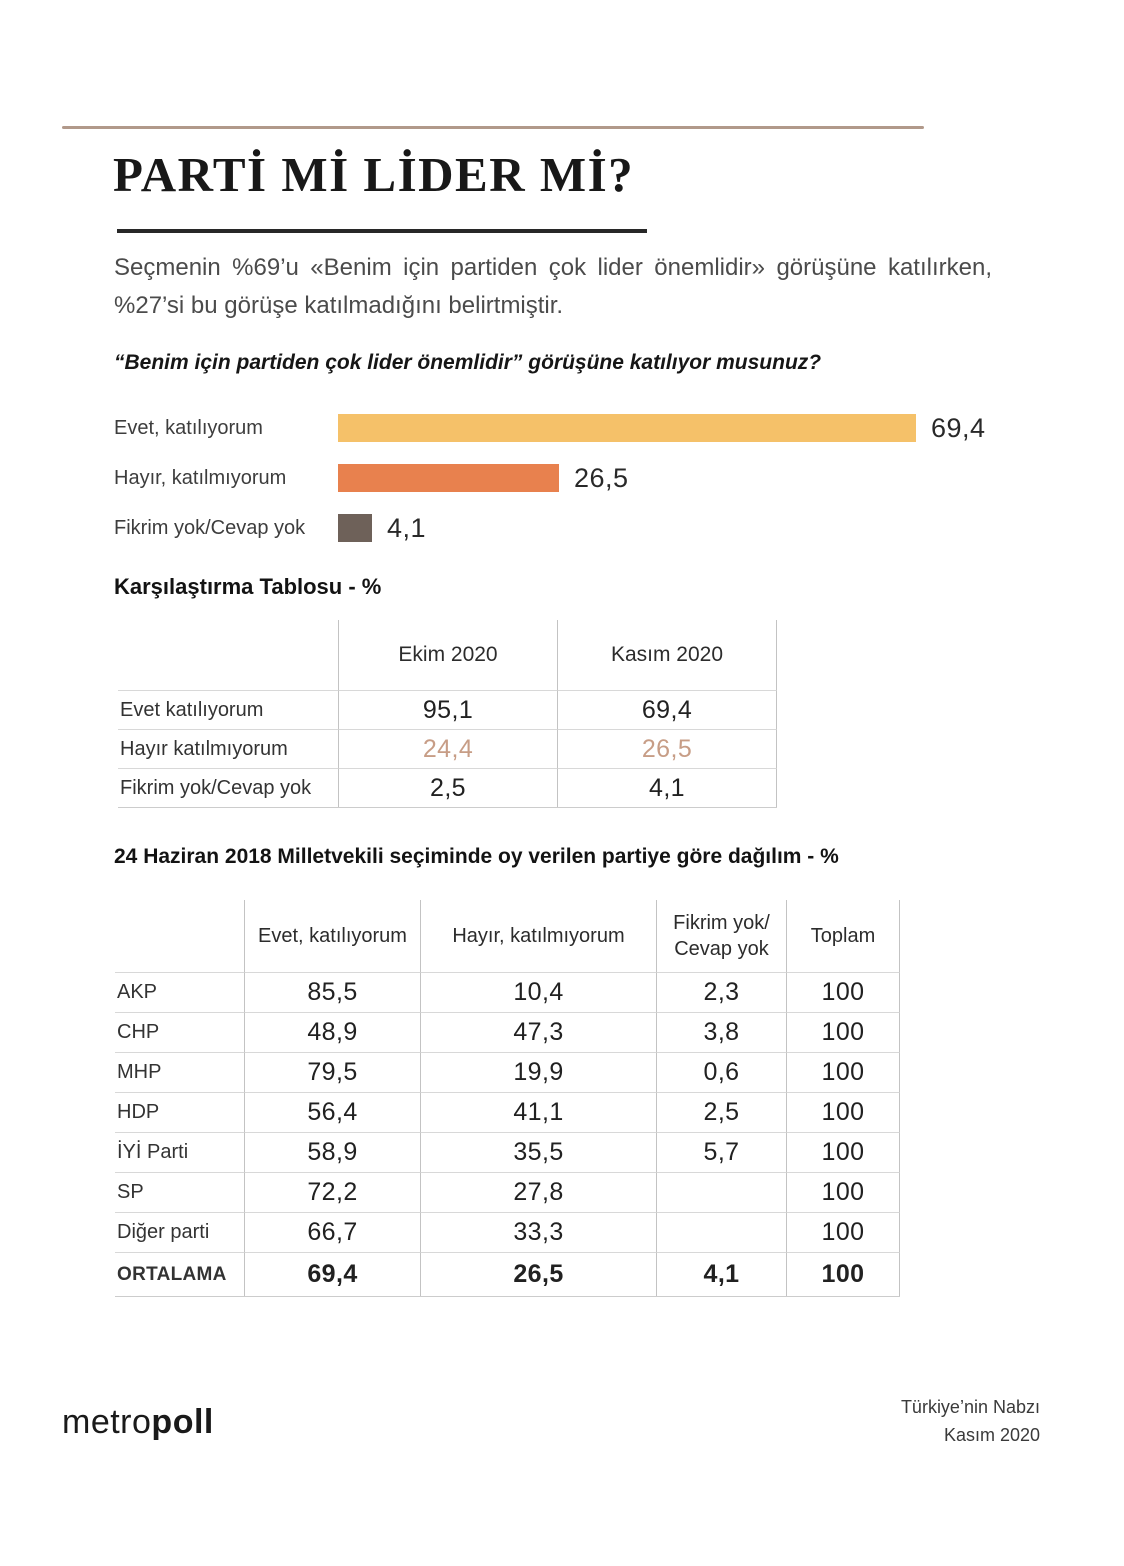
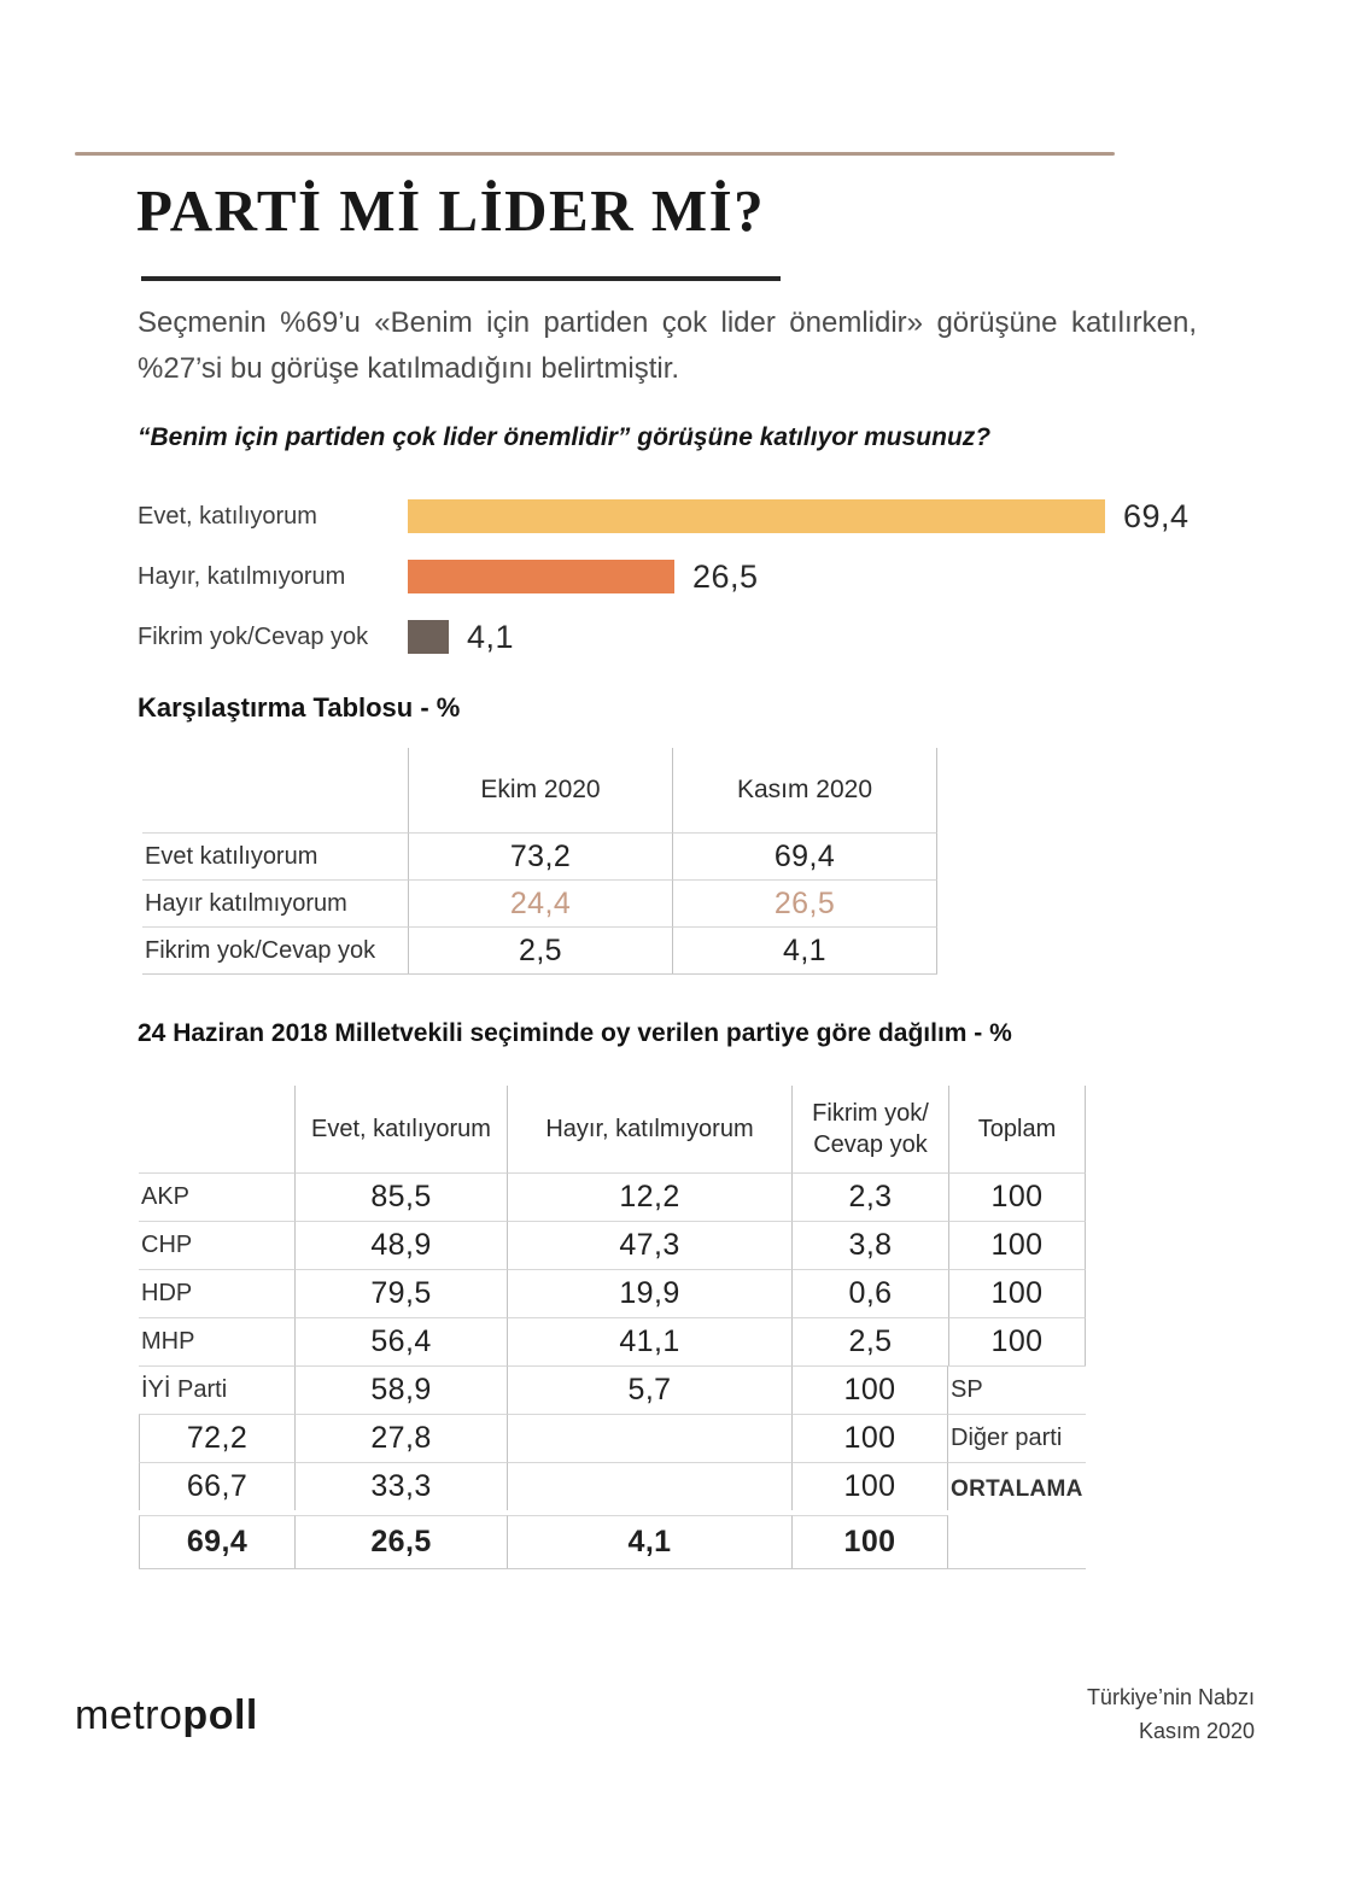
  PARTİ Mİ LİDER Mİ?
  Seçmenin %69’u «Benim için partiden çok lider önemlidir» görüşüne katılırken, %27’si bu görüşe katılmadığını belirtmiştir.
  “Benim için partiden çok lider önemlidir” görüşüne katılıyor musunuz?
  Evet, katılıyorum
  69,4
  Hayır, katılmıyorum
  26,5
  Fikrim yok/Cevap yok
  4,1
  Karşılaştırma Tablosu - %
  Ekim 2020
  Kasım 2020
  Evet katılıyorum
- 95,1
+ 73,2
  69,4
  Hayır katılmıyorum
  24,4
  26,5
  Fikrim yok/Cevap yok
  2,5
  4,1
  24 Haziran 2018 Milletvekili seçiminde oy verilen partiye göre dağılım - %
  Evet, katılıyorum
  Hayır, katılmıyorum
  Fikrim yok/
  Cevap yok
  Toplam
  AKP
  85,5
- 10,4
+ 12,2
  2,3
  100
  CHP
  48,9
  47,3
  3,8
  100
- MHP
+ HDP
  79,5
  19,9
  0,6
  100
- HDP
+ MHP
  56,4
  41,1
  2,5
  100
  İYİ Parti
  58,9
- 35,5
  5,7
  100
  SP
  72,2
  27,8
  100
  Diğer parti
  66,7
  33,3
  100
  ORTALAMA
  69,4
  26,5
  4,1
  100
  metropoll
  Türkiye’nin Nabzı
  Kasım 2020
